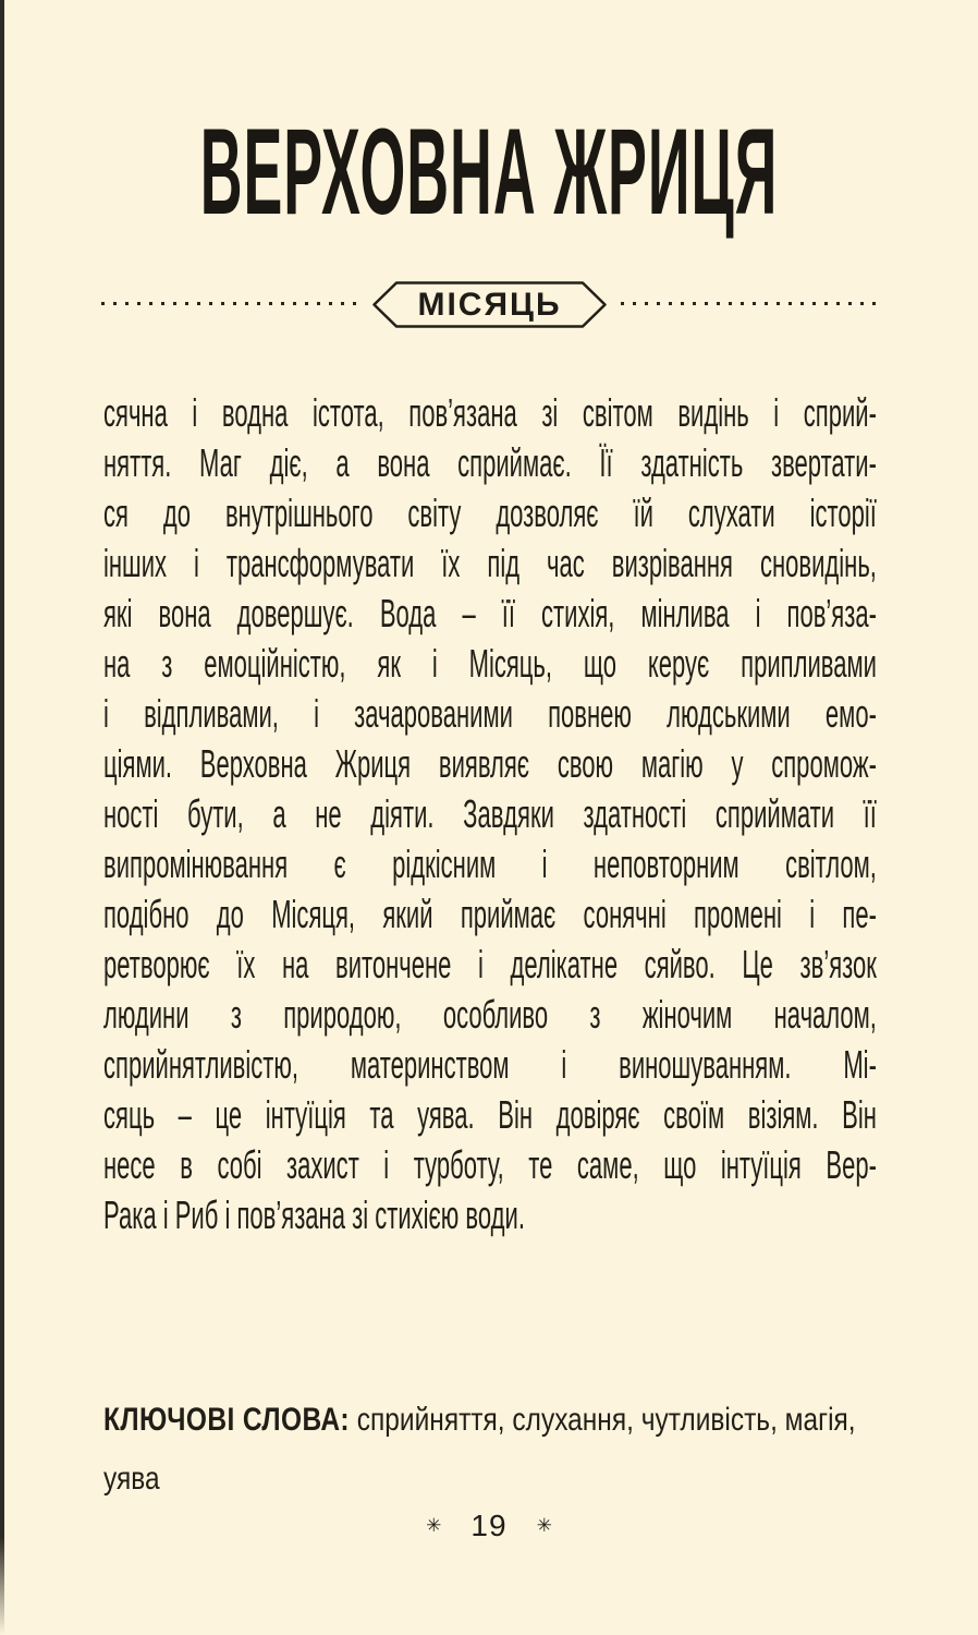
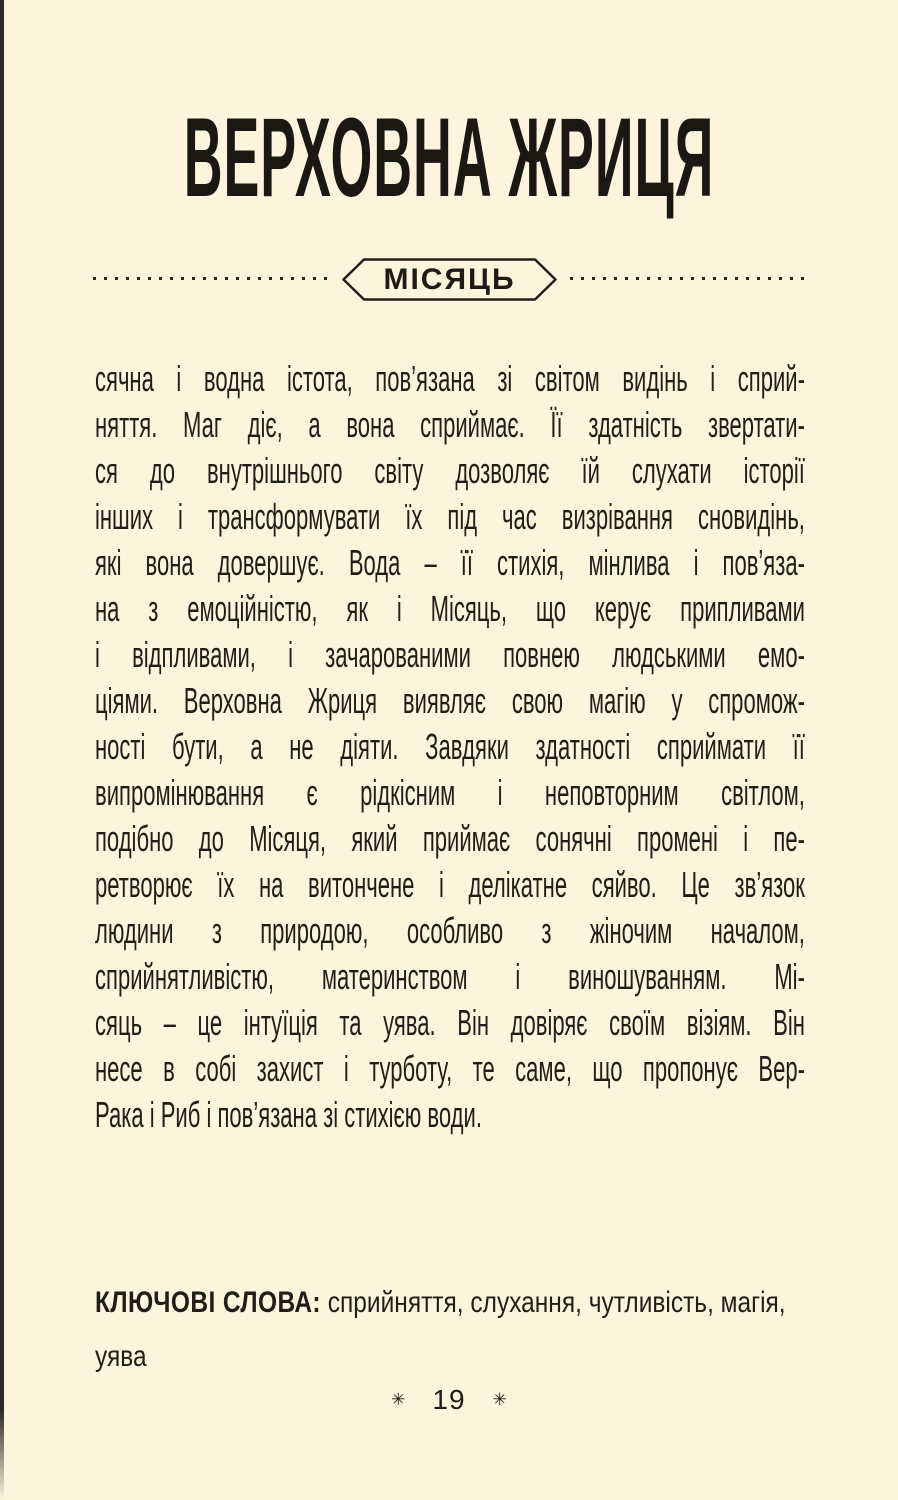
  ВЕРХОВНА ЖРИЦЯ
  МІСЯЦЬ
  сячна і водна істота, пов’язана зі світом видінь і сприй-
  няття. Маг діє, а вона сприймає. Її здатність звертати-
  ся до внутрішнього світу дозволяє їй слухати історії
  інших і трансформувати їх під час визрівання сновидінь,
  які вона довершує. Вода – її стихія, мінлива і пов’яза-
  на з емоційністю, як і Місяць, що керує припливами
  і відпливами, і зачарованими повнею людськими емо-
  ціями. Верховна Жриця виявляє свою магію у спромож-
  ності бути, а не діяти. Завдяки здатності сприймати її
  випромінювання є рідкісним і неповторним світлом,
  подібно до Місяця, який приймає сонячні промені і пе-
  ретворює їх на витончене і делікатне сяйво. Це зв’язок
  людини з природою, особливо з жіночим началом,
  сприйнятливістю, материнством і виношуванням. Мі-
  сяць – це інтуїція та уява. Він довіряє своїм візіям. Він
- несе в собі захист і турботу, те саме, що інтуїція Вер-
+ несе в собі захист і турботу, те саме, що пропонує Вер-
  Рака і Риб і пов’язана зі стихією води.
  КЛЮЧОВІ СЛОВА: сприйняття, слухання, чутливість, магія, уява
  ✳
  19
  ✳
